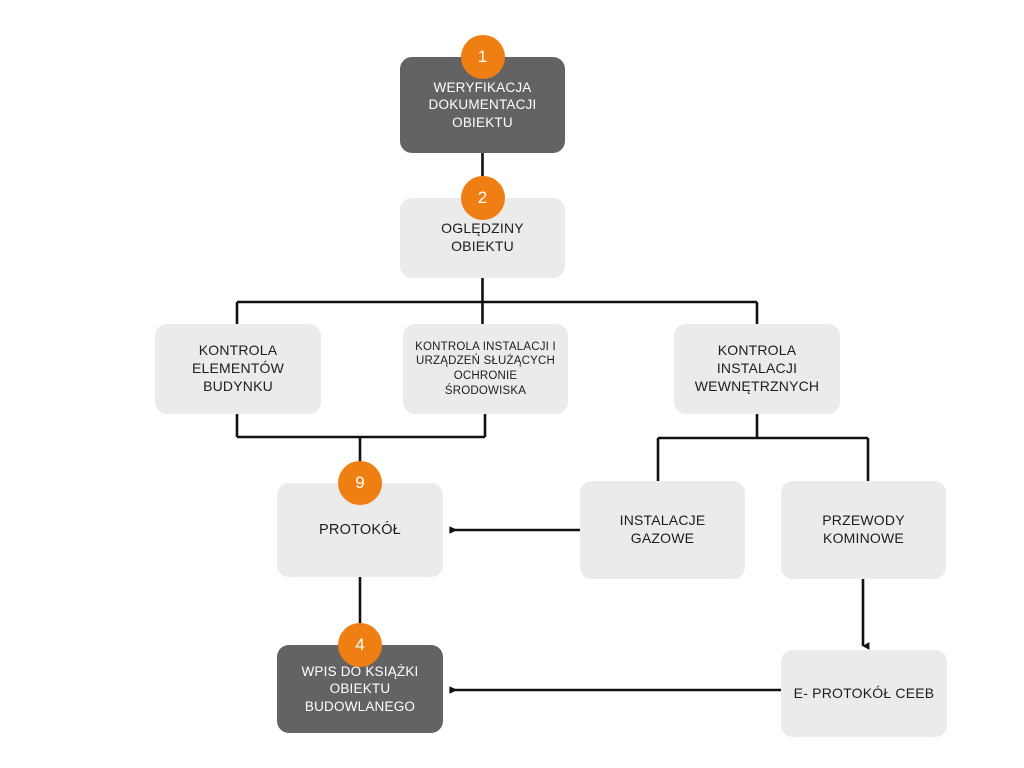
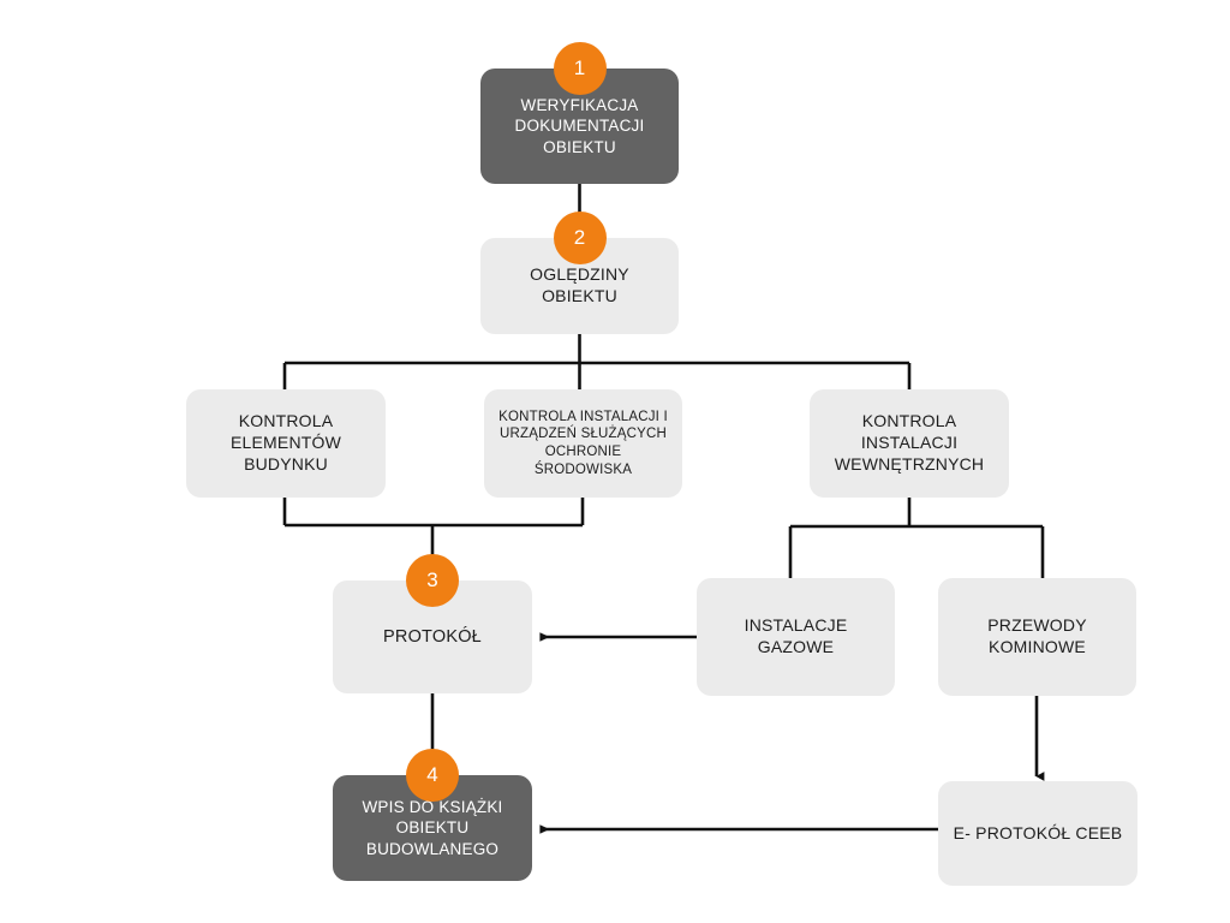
  WERYFIKACJA
  DOKUMENTACJI
  OBIEKTU
  1
  OGLĘDZINY
  OBIEKTU
  2
  KONTROLA
  ELEMENTÓW
  BUDYNKU
  KONTROLA INSTALACJI I
  URZĄDZEŃ SŁUŻĄCYCH
  OCHRONIE
  ŚRODOWISKA
  KONTROLA
  INSTALACJI
  WEWNĘTRZNYCH
  PROTOKÓŁ
- 9
+ 3
  INSTALACJE
  GAZOWE
  PRZEWODY
  KOMINOWE
  WPIS DO KSIĄŻKI
  OBIEKTU
  BUDOWLANEGO
  4
  E- PROTOKÓŁ CEEB
